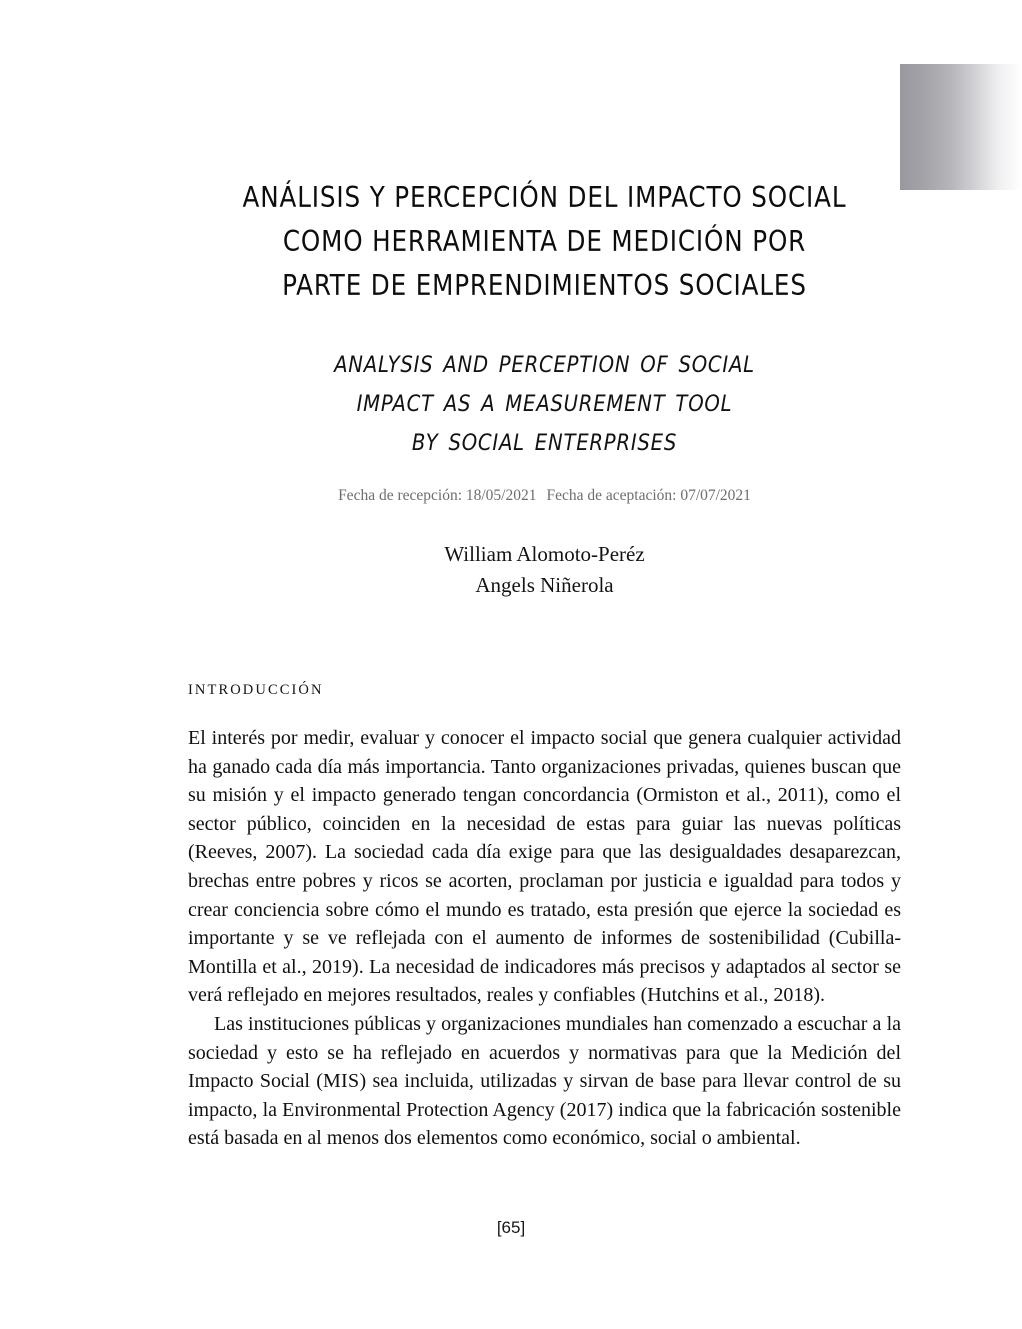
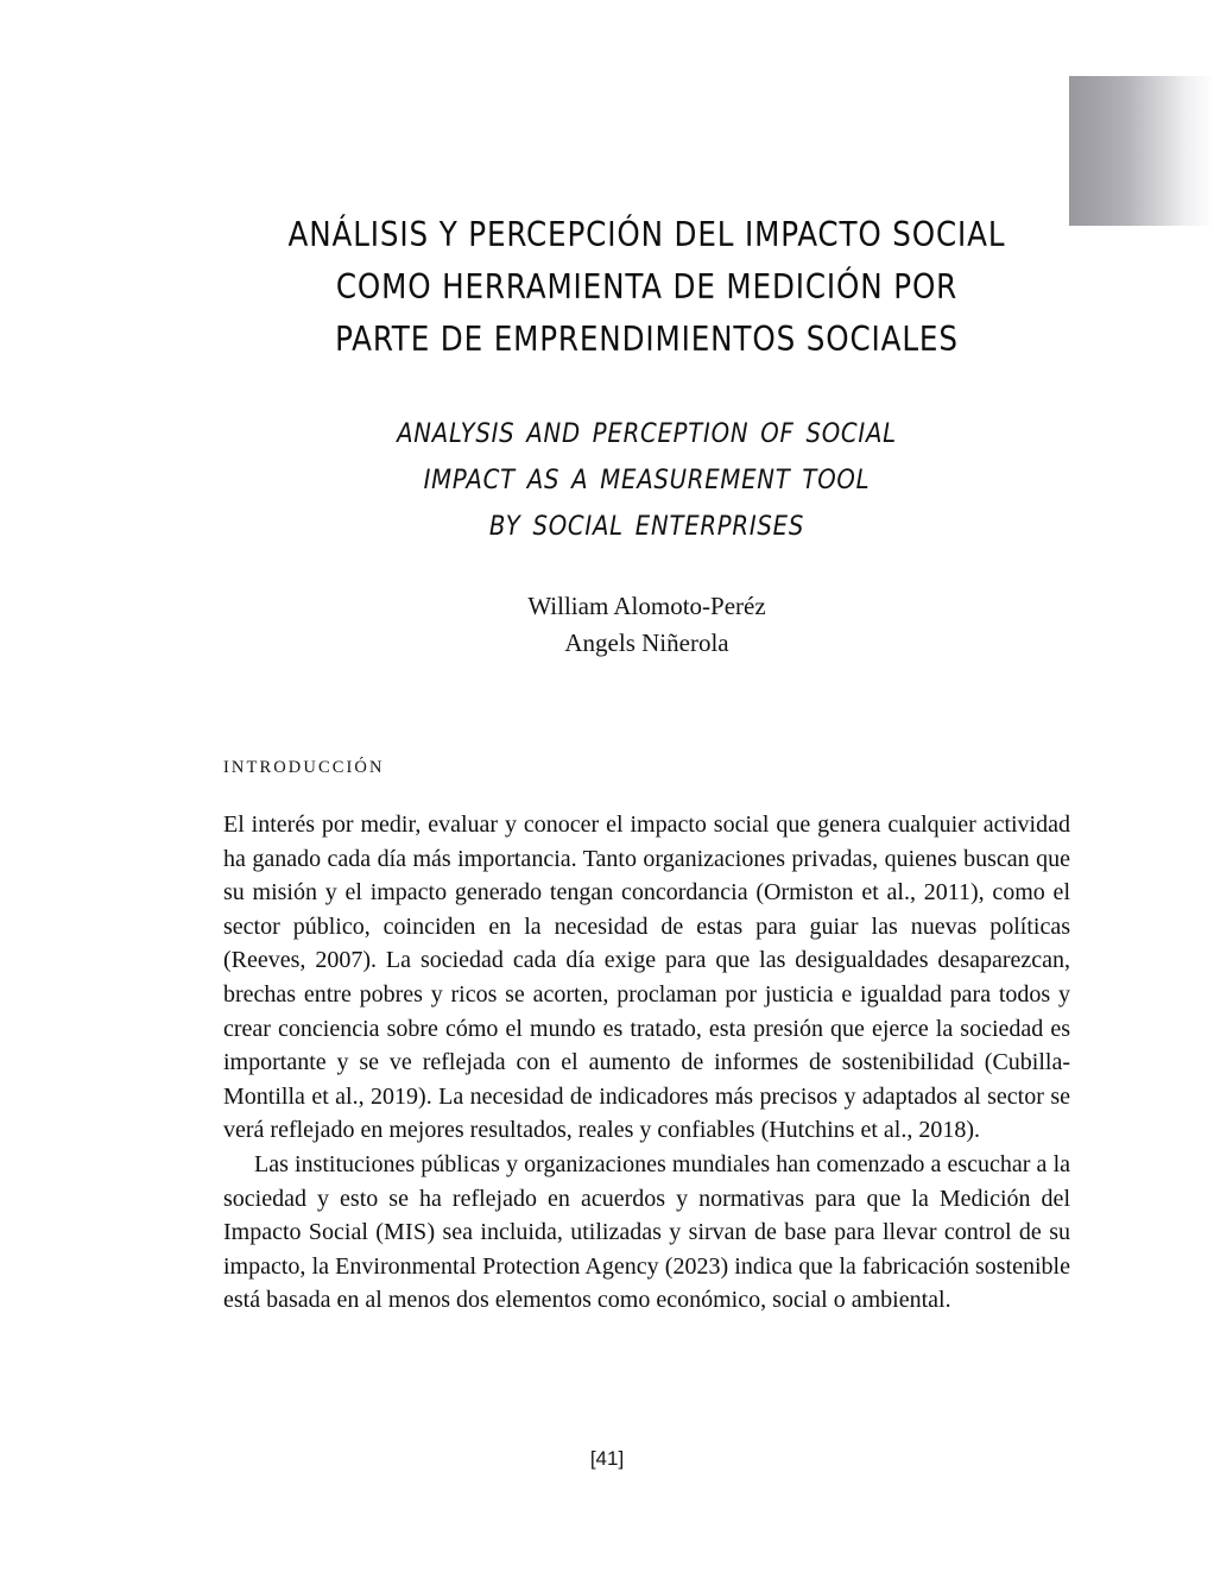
  ANÁLISIS Y PERCEPCIÓN DEL IMPACTO SOCIAL
  COMO HERRAMIENTA DE MEDICIÓN POR
  PARTE DE EMPRENDIMIENTOS SOCIALES
  ANALYSIS AND PERCEPTION OF SOCIAL
  IMPACT AS A MEASUREMENT TOOL
  BY SOCIAL ENTERPRISES
- Fecha de recepción: 18/05/2021 Fecha de aceptación: 07/07/2021
  William Alomoto-Peréz
  Angels Niñerola
  INTRODUCCIÓN
  El interés por medir, evaluar y conocer el impacto social que genera cualquier actividad ha ganado cada día más importancia. Tanto organizaciones privadas, quienes buscan que su misión y el impacto generado tengan concordancia (Ormiston et al., 2011), como el sector público, coinciden en la necesidad de estas para guiar las nuevas políticas (Reeves, 2007). La sociedad cada día exige para que las desigualdades desaparezcan, brechas entre pobres y ricos se acorten, proclaman por justicia e igualdad para todos y crear conciencia sobre cómo el mundo es tratado, esta presión que ejerce la sociedad es importante y se ve reflejada con el aumento de informes de sostenibilidad (Cubilla-Montilla et al., 2019). La necesidad de indicadores más precisos y adaptados al sector se verá reflejado en mejores resultados, reales y confiables (Hutchins et al., 2018).
- Las instituciones públicas y organizaciones mundiales han comenzado a escuchar a la sociedad y esto se ha reflejado en acuerdos y normativas para que la Medición del Impacto Social (MIS) sea incluida, utilizadas y sirvan de base para llevar control de su impacto, la Environmental Protection Agency (2017) indica que la fabricación sostenible está basada en al menos dos elementos como económico, social o ambiental.
+ Las instituciones públicas y organizaciones mundiales han comenzado a escuchar a la sociedad y esto se ha reflejado en acuerdos y normativas para que la Medición del Impacto Social (MIS) sea incluida, utilizadas y sirvan de base para llevar control de su impacto, la Environmental Protection Agency (2023) indica que la fabricación sostenible está basada en al menos dos elementos como económico, social o ambiental.
- [65]
+ [41]
